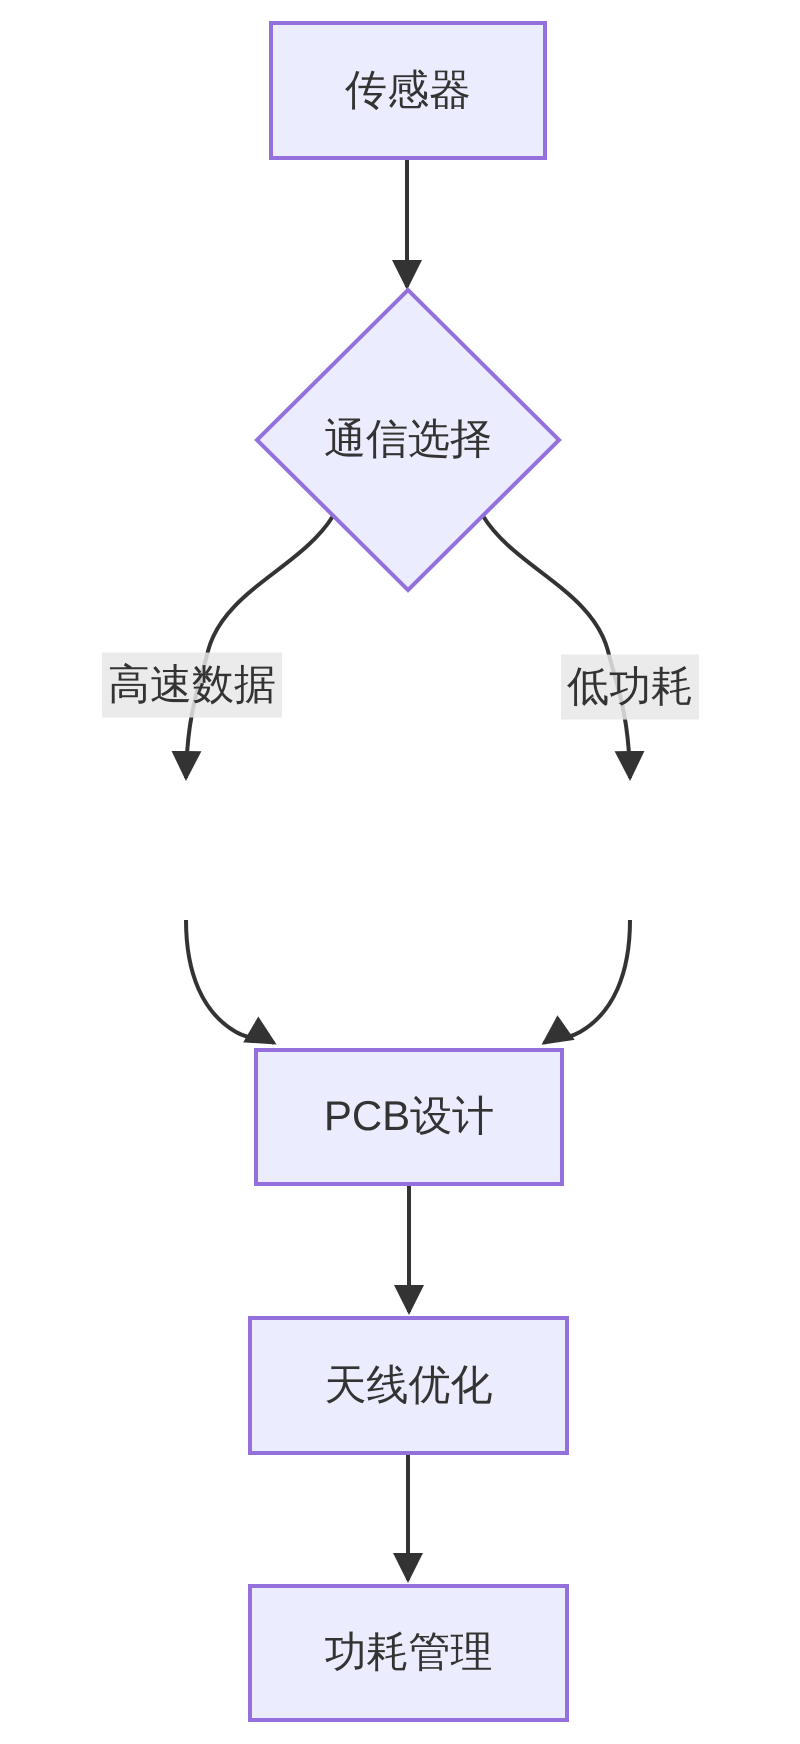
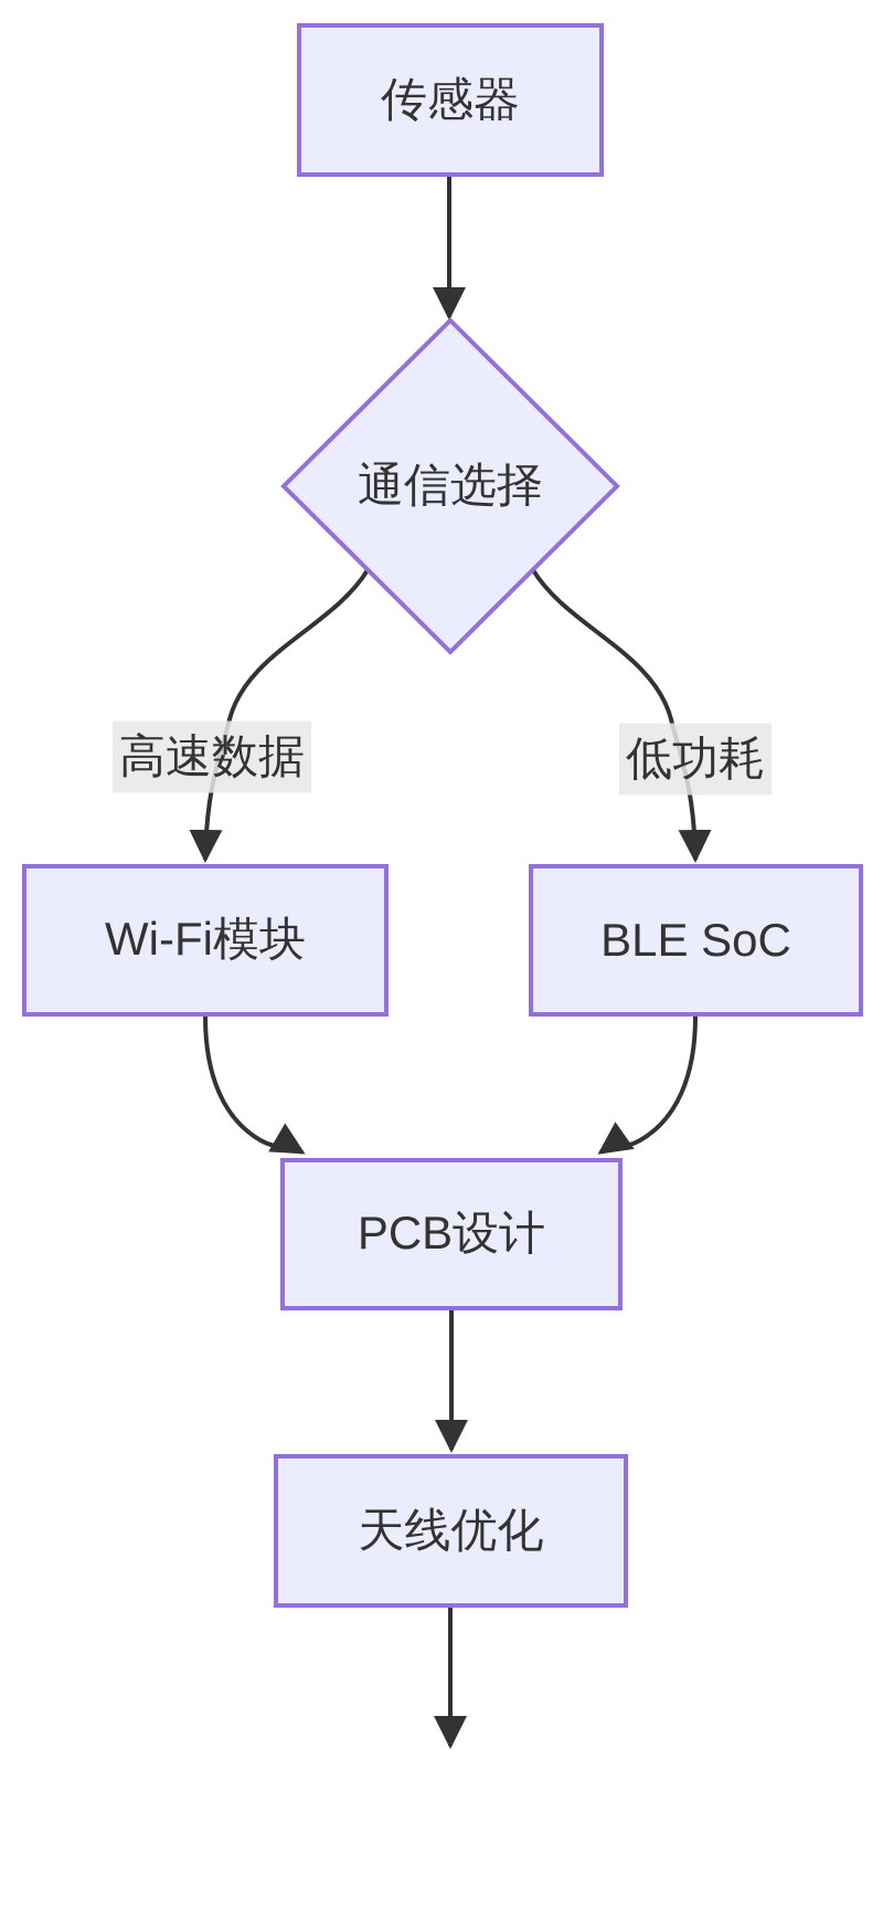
  传感器
  通信选择
  高速数据
  低功耗
+ Wi-Fi模块
+ BLE SoC
  PCB设计
  天线优化
- 功耗管理
